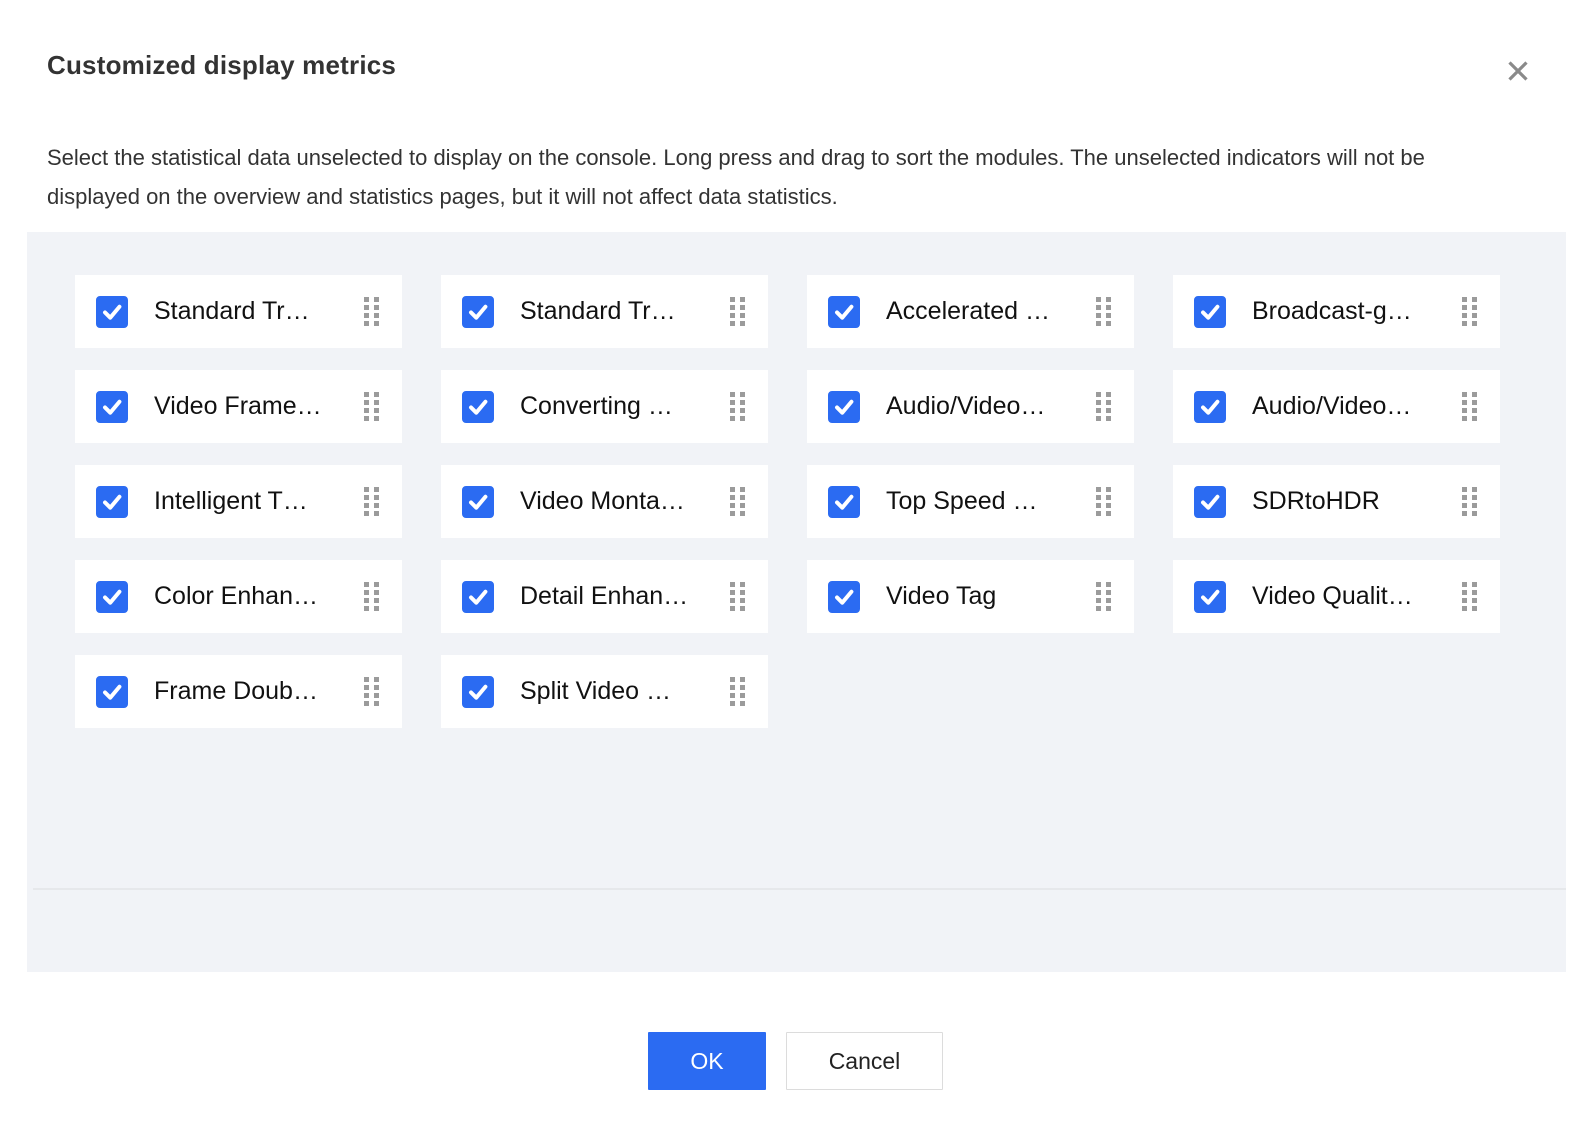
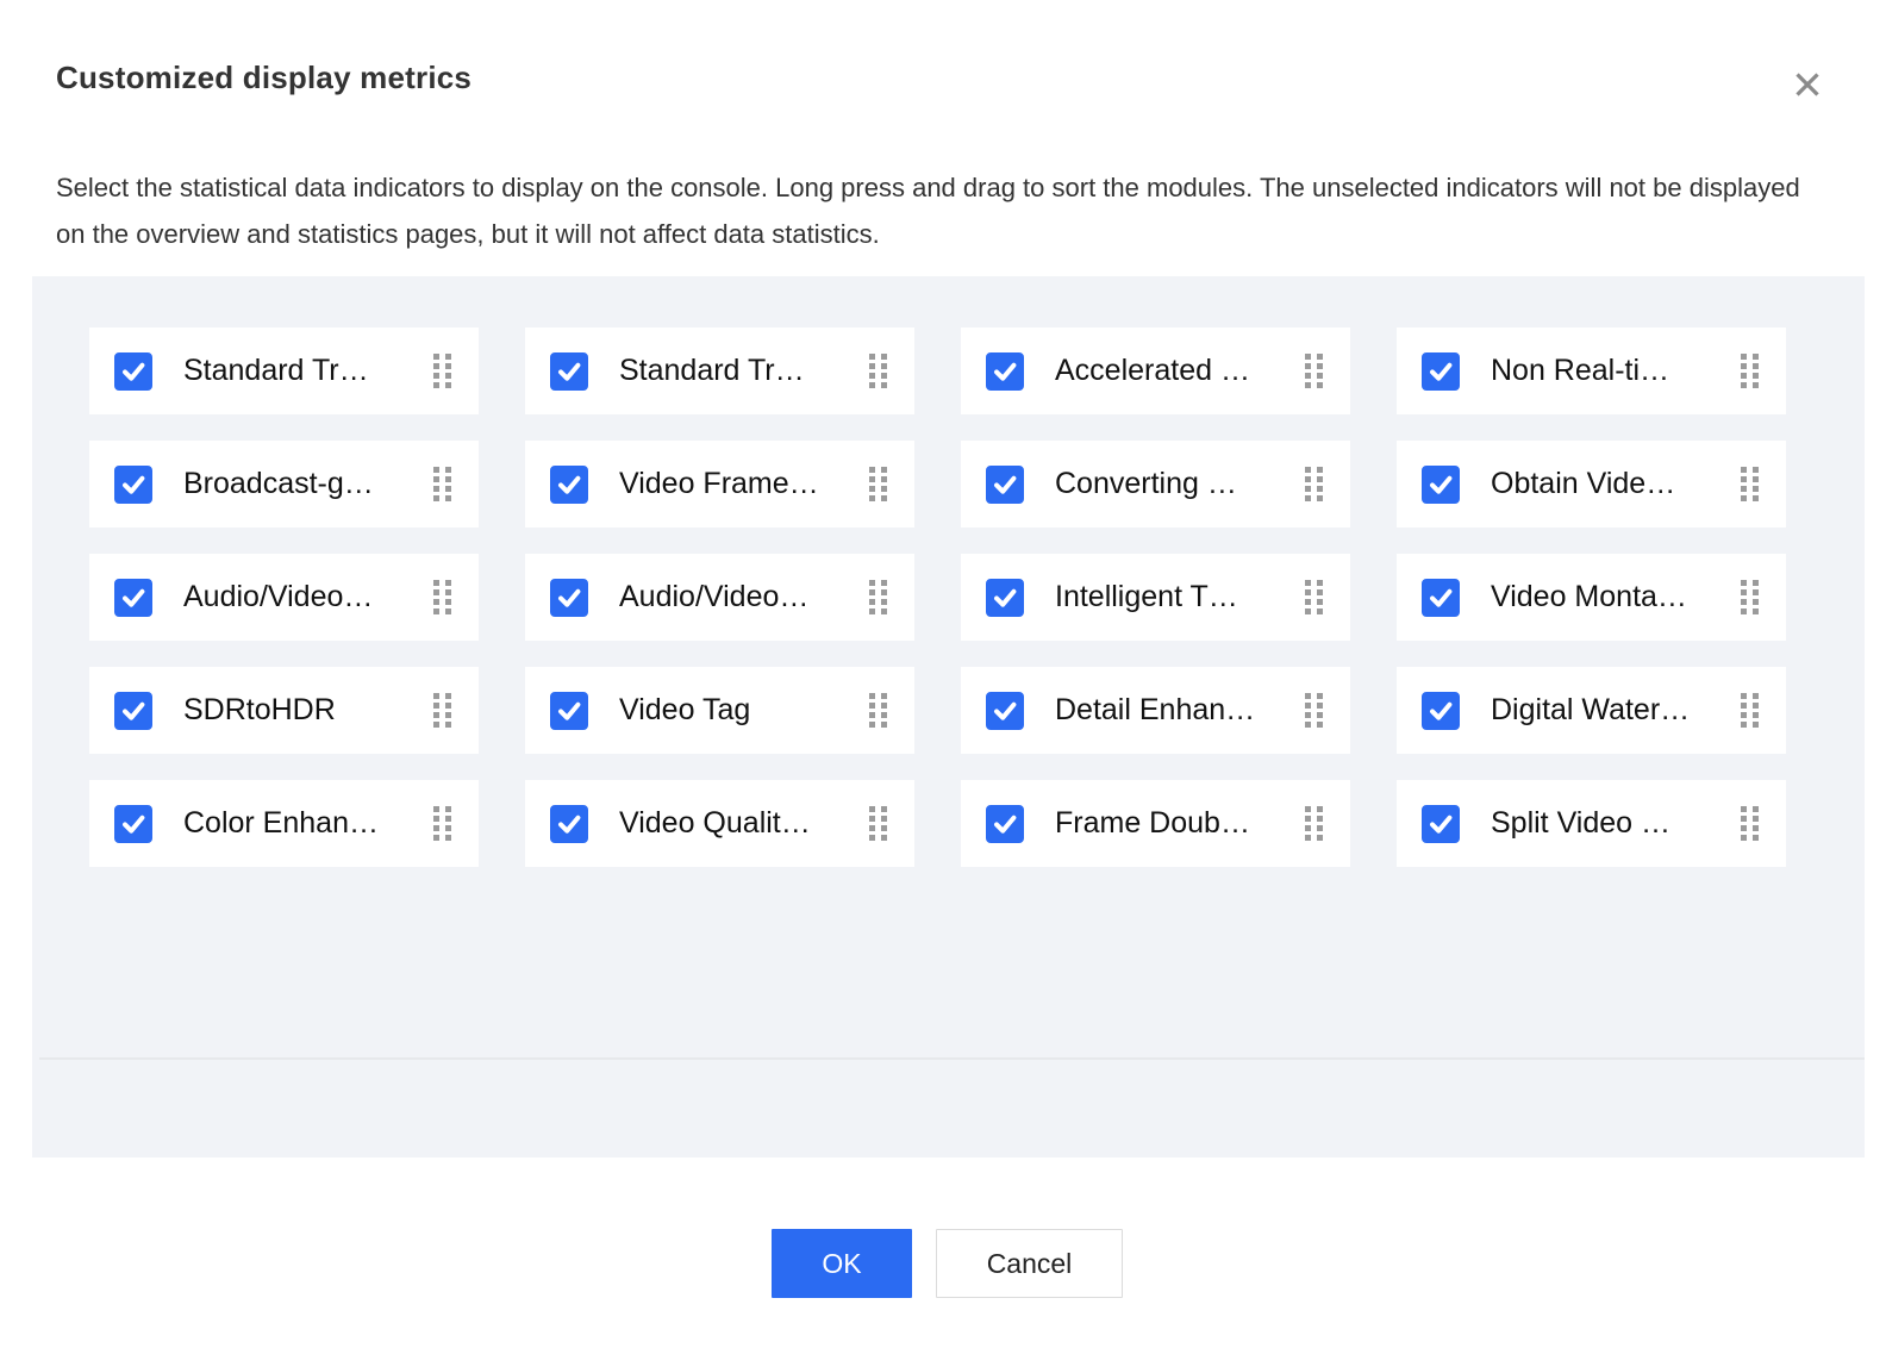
  Customized display metrics
- Select the statistical data unselected to display on the console. Long press and drag to sort the modules. The unselected indicators will not be displayed on the overview and statistics pages, but it will not affect data statistics.
+ Select the statistical data indicators to display on the console. Long press and drag to sort the modules. The unselected indicators will not be displayed on the overview and statistics pages, but it will not affect data statistics.
  Standard Tr…
  Standard Tr…
  Accelerated …
+ Non Real-ti…
  Broadcast-g…
  Video Frame…
  Converting …
+ Obtain Vide…
  Audio/Video…
  Audio/Video…
  Intelligent T…
  Video Monta…
- Top Speed …
  SDRtoHDR
- Color Enhan…
+ Video Tag
  Detail Enhan…
+ Digital Water…
- Video Tag
+ Color Enhan…
  Video Qualit…
  Frame Doub…
  Split Video …
  OK
  Cancel
